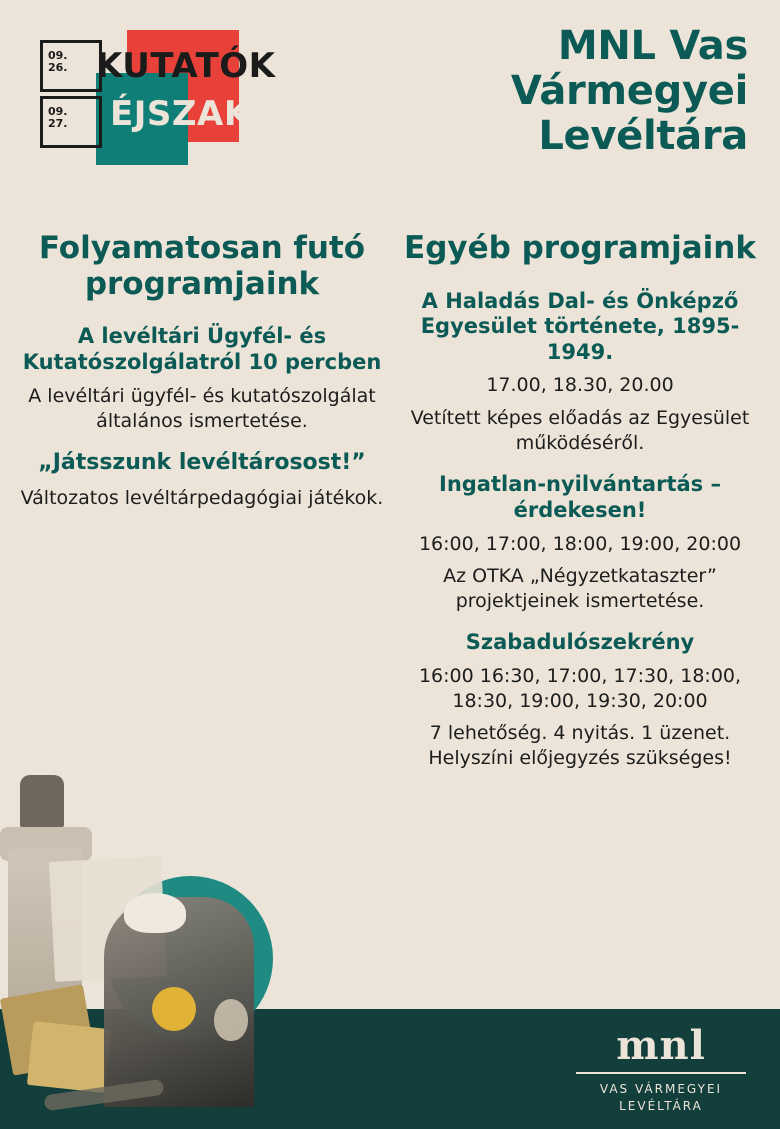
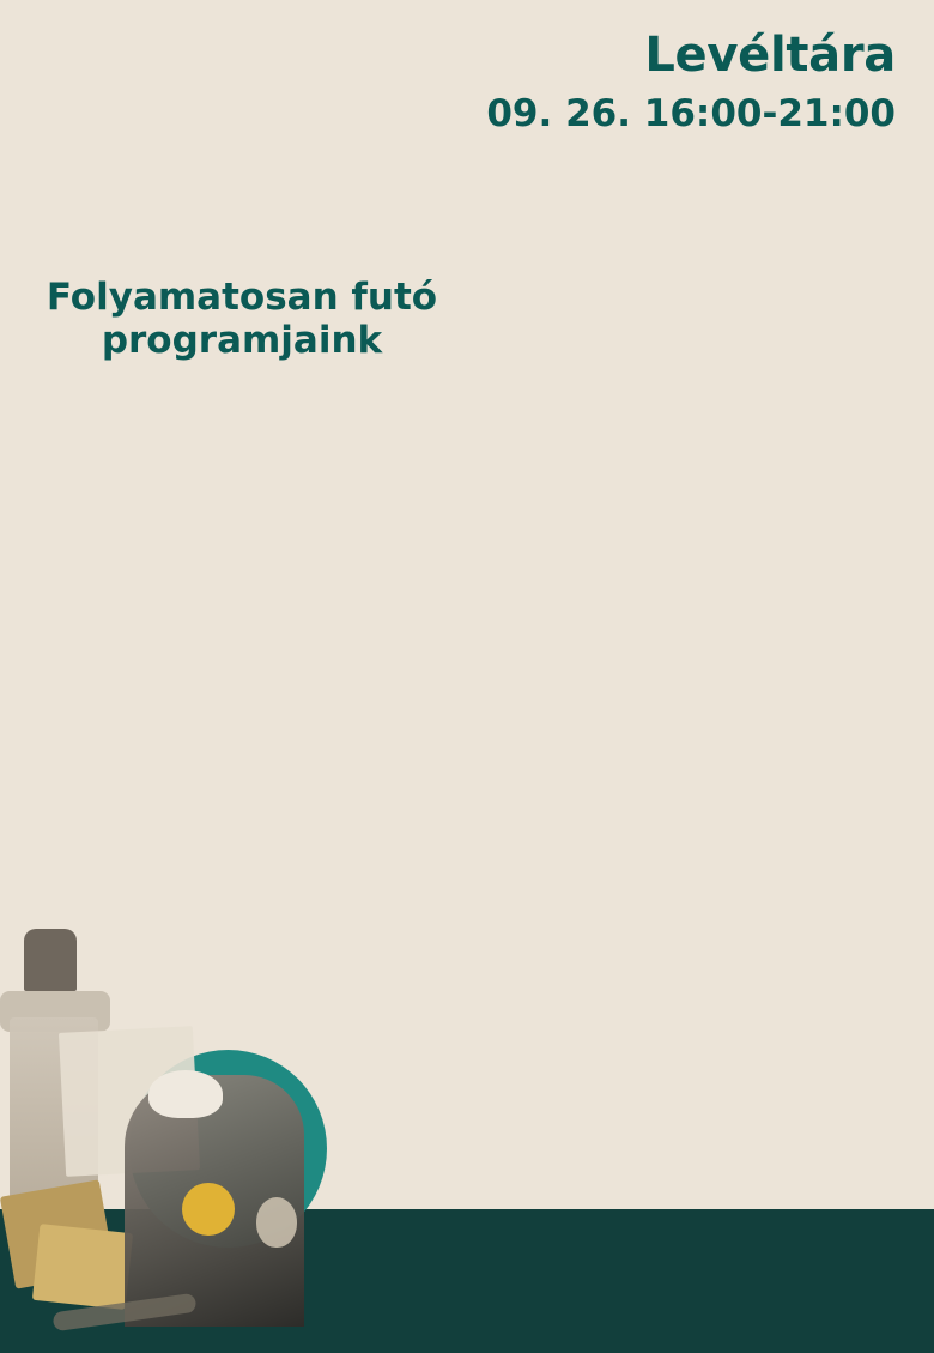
- 09. 26.
- 09. 27.
- KUTATÓK
- ÉJSZAKÁJA
- MNL Vas
- Vármegyei
  Levéltára
+ 09. 26. 16:00-21:00
  Folyamatosan futó programjaink
- A levéltári Ügyfél- és Kutatószolgálatról 10 percben
- A levéltári ügyfél- és kutatószolgálat általános ismertetése.
- „Játsszunk levéltárosost!”
- Változatos levéltárpedagógiai játékok.
- Egyéb programjaink
- A Haladás Dal- és Önképző Egyesület története, 1895-1949.
- 17.00, 18.30, 20.00
- Vetített képes előadás az Egyesület működéséről.
- Ingatlan-nyilvántartás – érdekesen!
- 16:00, 17:00, 18:00, 19:00, 20:00
- Az OTKA „Négyzetkataszter” projektjeinek ismertetése.
- Szabadulószekrény
- 16:00 16:30, 17:00, 17:30, 18:00, 18:30, 19:00, 19:30, 20:00
- 7 lehetőség. 4 nyitás. 1 üzenet.
- Helyszíni előjegyzés szükséges!
- mnl
- VAS VÁRMEGYEI
- LEVÉLTÁRA
